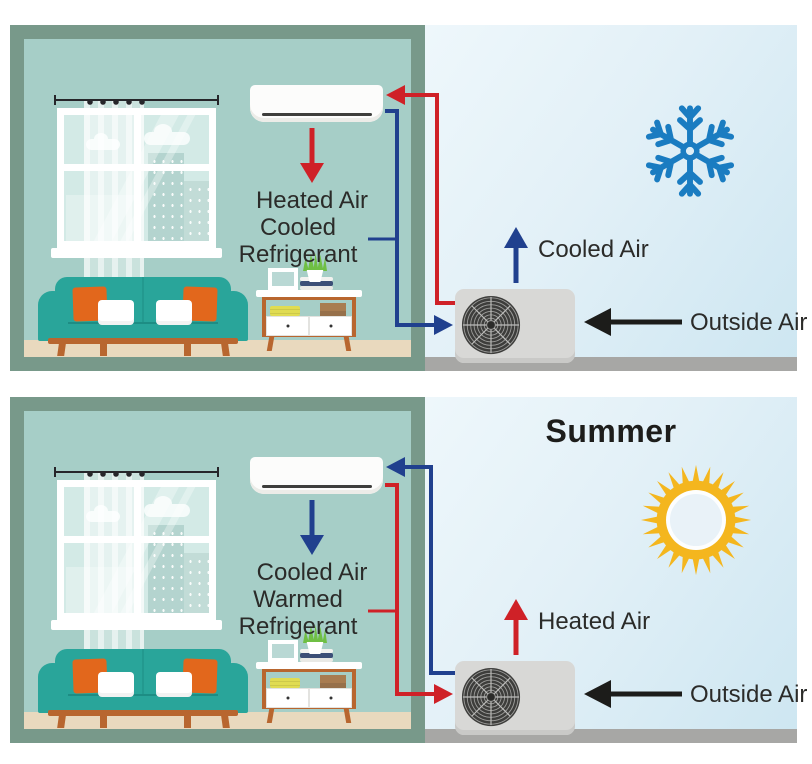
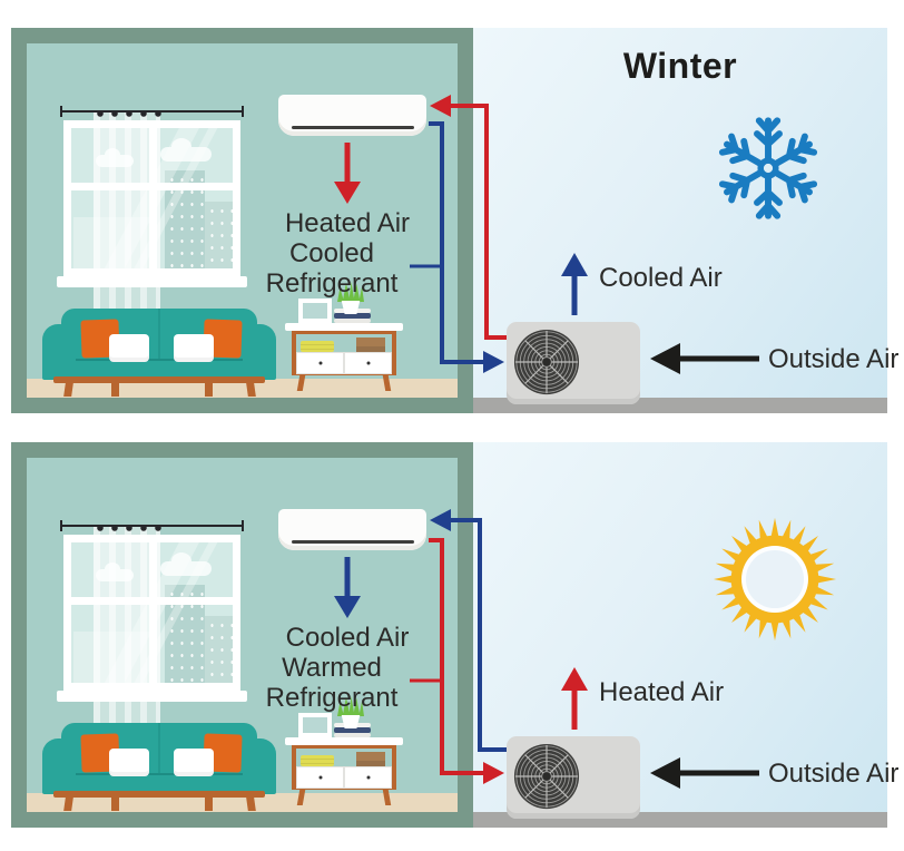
+ Winter
  Heated Air
  Cooled
  Refrigerant
  Cooled Air
  Outside Air
- Summer
  Cooled Air
  Warmed
  Refrigerant
  Heated Air
  Outside Air
